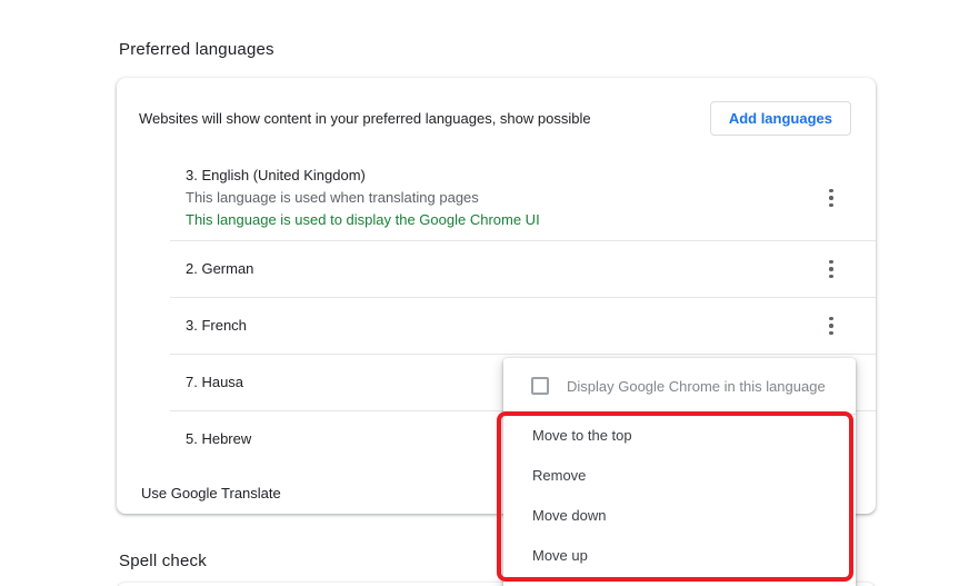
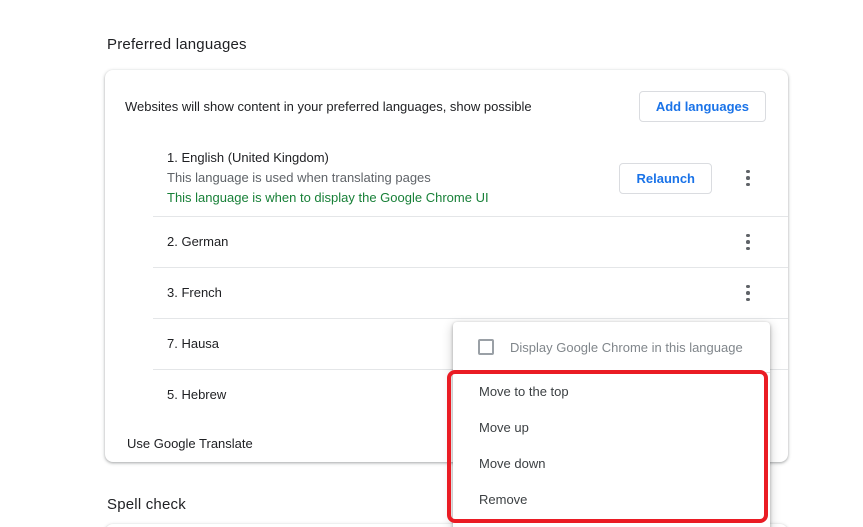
  Preferred languages
  Websites will show content in your preferred languages, show possible
  Add languages
- 3. English (United Kingdom)
+ 1. English (United Kingdom)
  This language is used when translating pages
- This language is used to display the Google Chrome UI
+ This language is when to display the Google Chrome UI
+ Relaunch
  2. German
  3. French
  7. Hausa
  5. Hebrew
  Use Google Translate
  Spell check
  Display Google Chrome in this language
  Move to the top
- Remove
+ Move up
  Move down
- Move up
+ Remove
